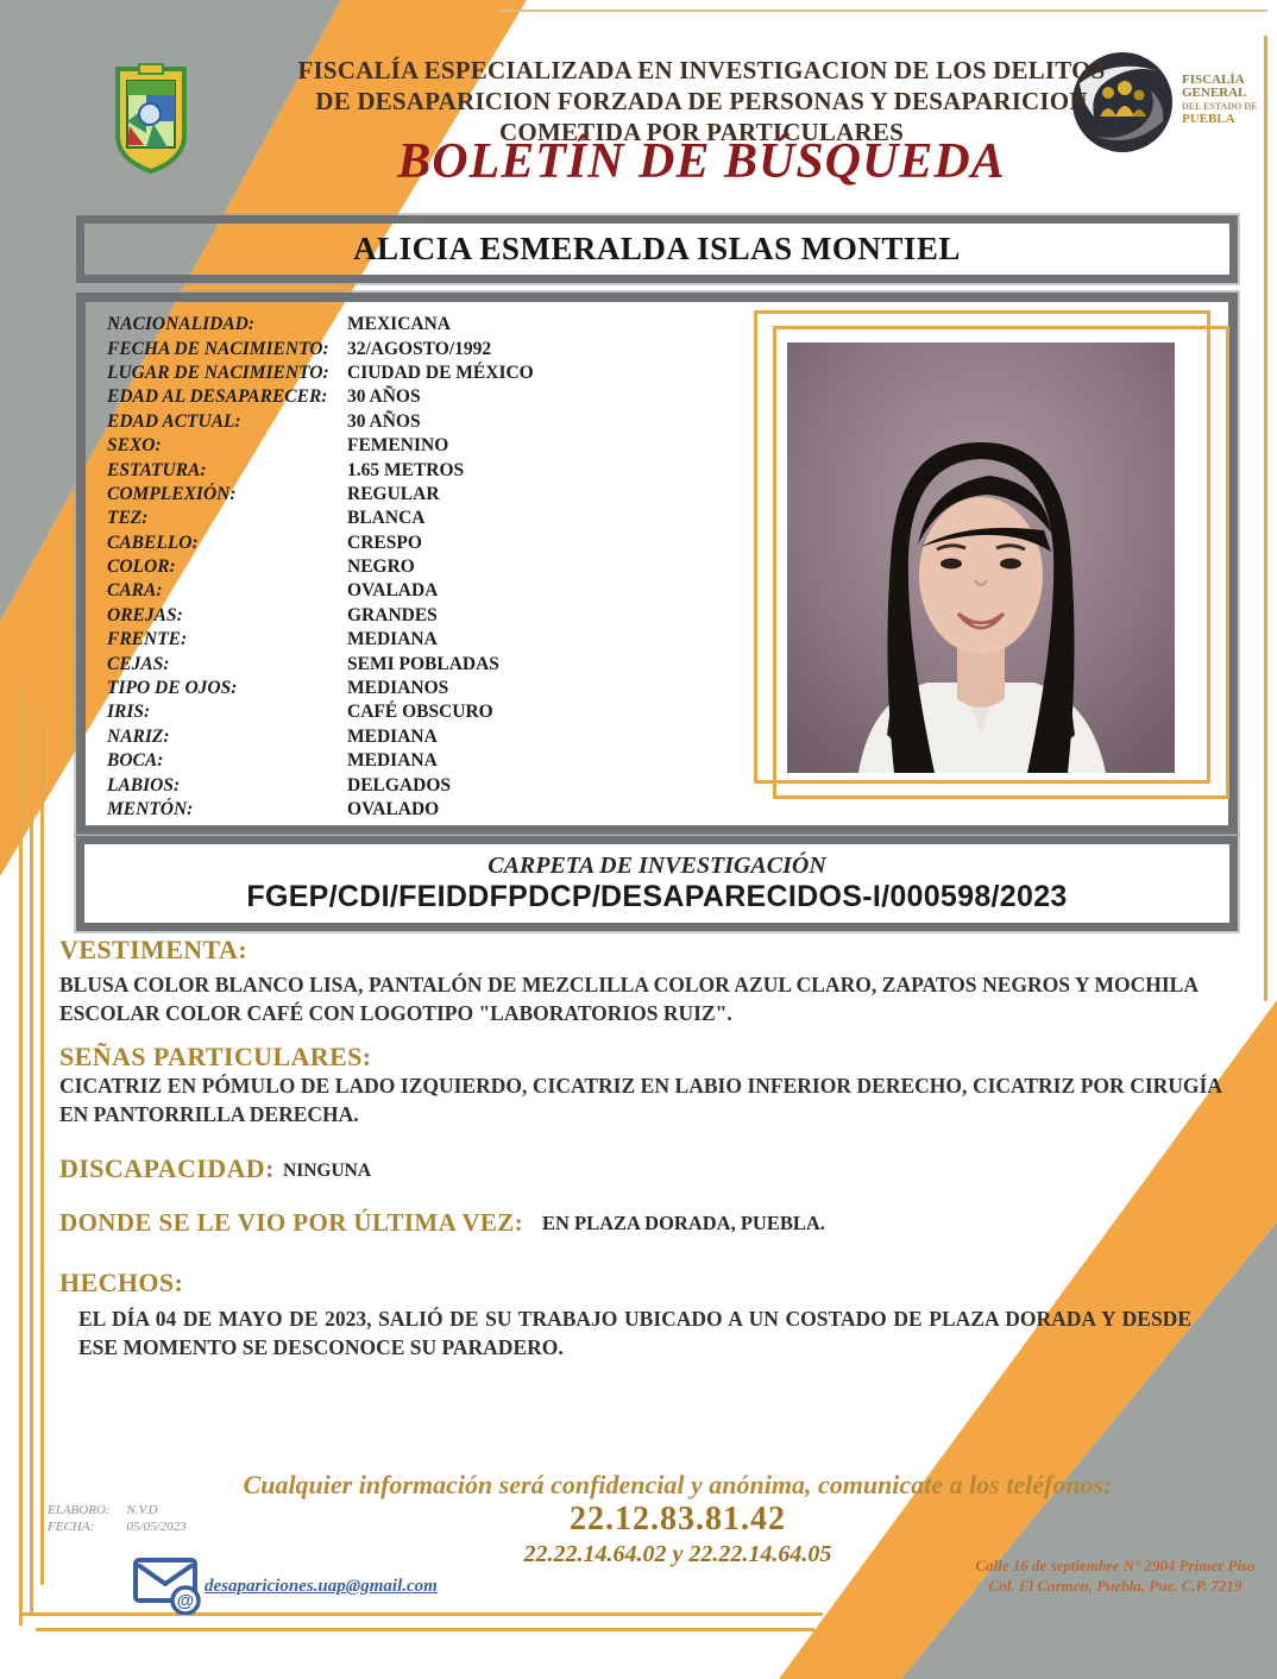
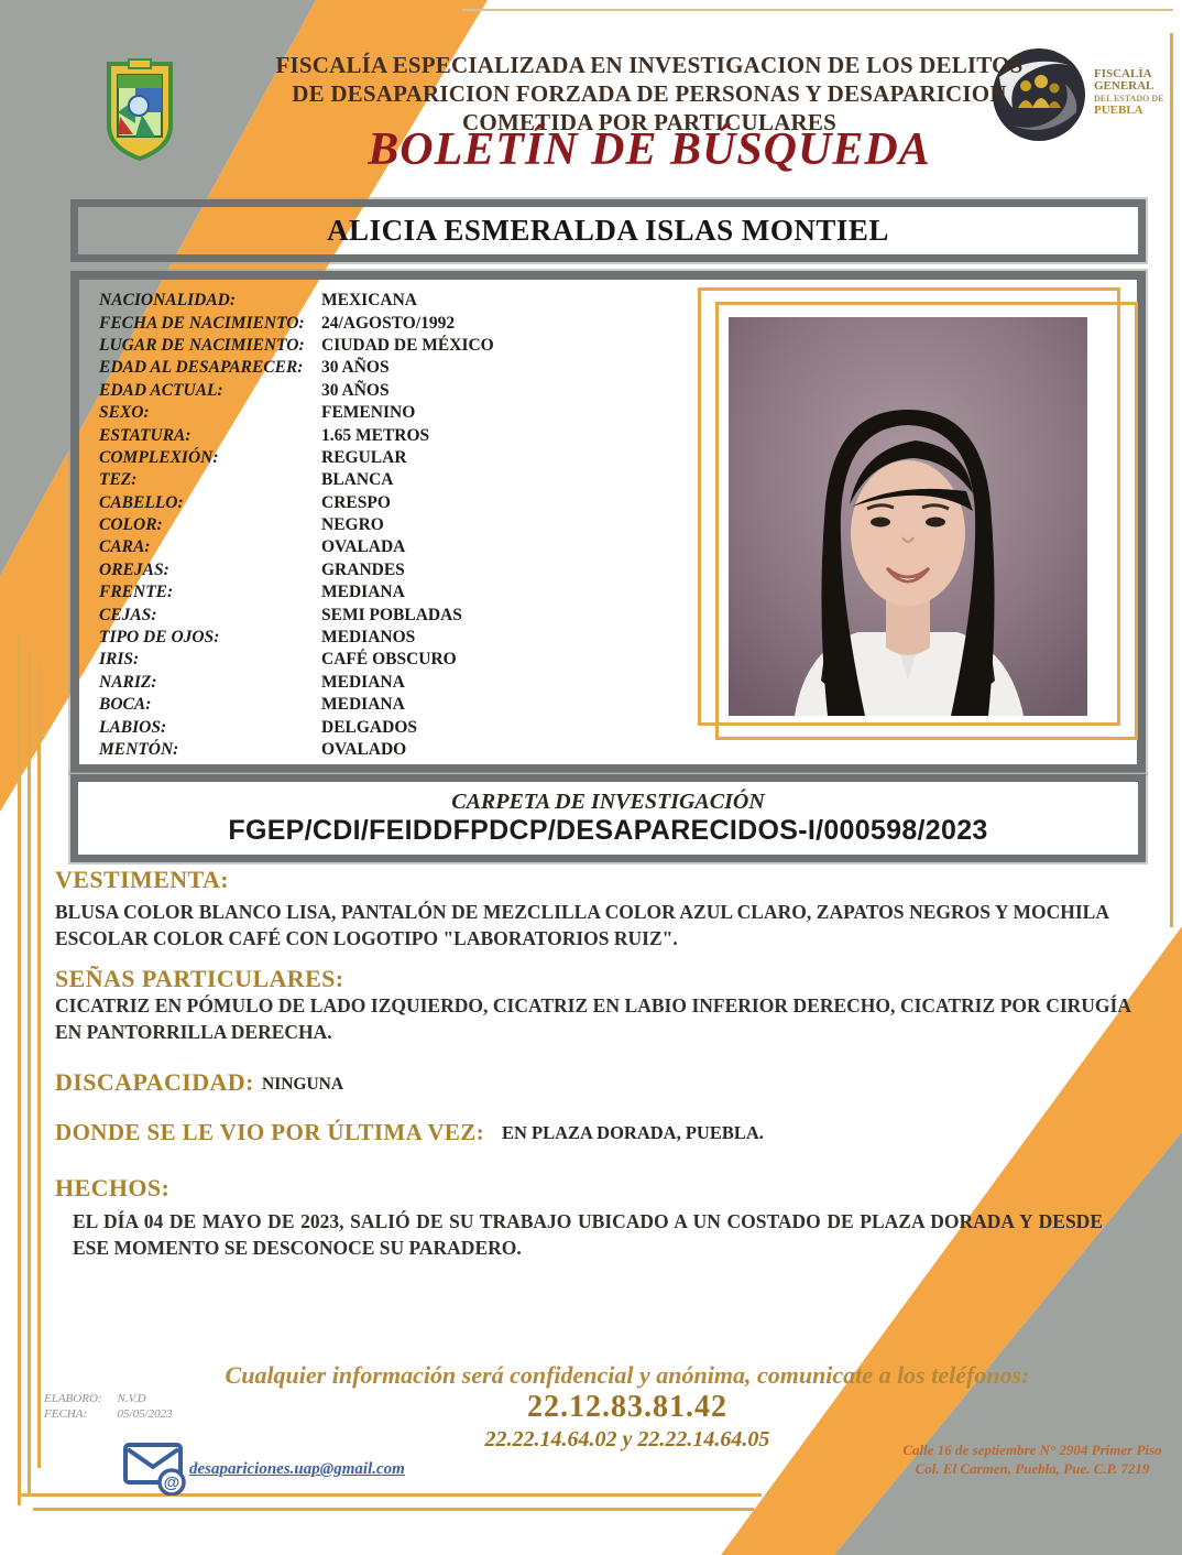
  FISCALÍA GENERAL
  DEL ESTADO DE
  PUEBLA
  FISCALÍA ESPECIALIZADA EN INVESTIGACION DE LOS DELITOS
  DE DESAPARICION FORZADA DE PERSONAS Y DESAPARICION
  COMETIDA POR PARTICULARES
  BOLETÍN DE BÚSQUEDA
  ALICIA ESMERALDA ISLAS MONTIEL
  NACIONALIDAD:
  MEXICANA
  FECHA DE NACIMIENTO:
- 32/AGOSTO/1992
+ 24/AGOSTO/1992
  LUGAR DE NACIMIENTO:
  CIUDAD DE MÉXICO
  EDAD AL DESAPARECER:
  30 AÑOS
  EDAD ACTUAL:
  30 AÑOS
  SEXO:
  FEMENINO
  ESTATURA:
  1.65 METROS
  COMPLEXIÓN:
  REGULAR
  TEZ:
  BLANCA
  CABELLO:
  CRESPO
  COLOR:
  NEGRO
  CARA:
  OVALADA
  OREJAS:
  GRANDES
  FRENTE:
  MEDIANA
  CEJAS:
  SEMI POBLADAS
  TIPO DE OJOS:
  MEDIANOS
  IRIS:
  CAFÉ OBSCURO
  NARIZ:
  MEDIANA
  BOCA:
  MEDIANA
  LABIOS:
  DELGADOS
  MENTÓN:
  OVALADO
  CARPETA DE INVESTIGACIÓN
  FGEP/CDI/FEIDDFPDCP/DESAPARECIDOS-I/000598/2023
  VESTIMENTA:
  BLUSA COLOR BLANCO LISA, PANTALÓN DE MEZCLILLA COLOR AZUL CLARO, ZAPATOS NEGROS Y MOCHILA ESCOLAR COLOR CAFÉ CON LOGOTIPO "LABORATORIOS RUIZ".
  SEÑAS PARTICULARES:
  CICATRIZ EN PÓMULO DE LADO IZQUIERDO, CICATRIZ EN LABIO INFERIOR DERECHO, CICATRIZ POR CIRUGÍA EN PANTORRILLA DERECHA.
  DISCAPACIDAD:
  NINGUNA
  DONDE SE LE VIO POR ÚLTIMA VEZ:
  EN PLAZA DORADA, PUEBLA.
  HECHOS:
  EL DÍA 04 DE MAYO DE 2023, SALIÓ DE SU TRABAJO UBICADO A UN COSTADO DE PLAZA DORADA Y DESDE ESE MOMENTO SE DESCONOCE SU PARADERO.
  Cualquier información será confidencial y anónima, comunicate a los teléfonos:
  22.12.83.81.42
  22.22.14.64.02 y 22.22.14.64.05
  ELABORO:	N.V.D
  FECHA:	05/05/2023
  @
  desapariciones.uap@gmail.com
  Calle 16 de septiembre N° 2904 Primer Piso
  Col. El Carmen, Puebla, Pue. C.P. 7219
